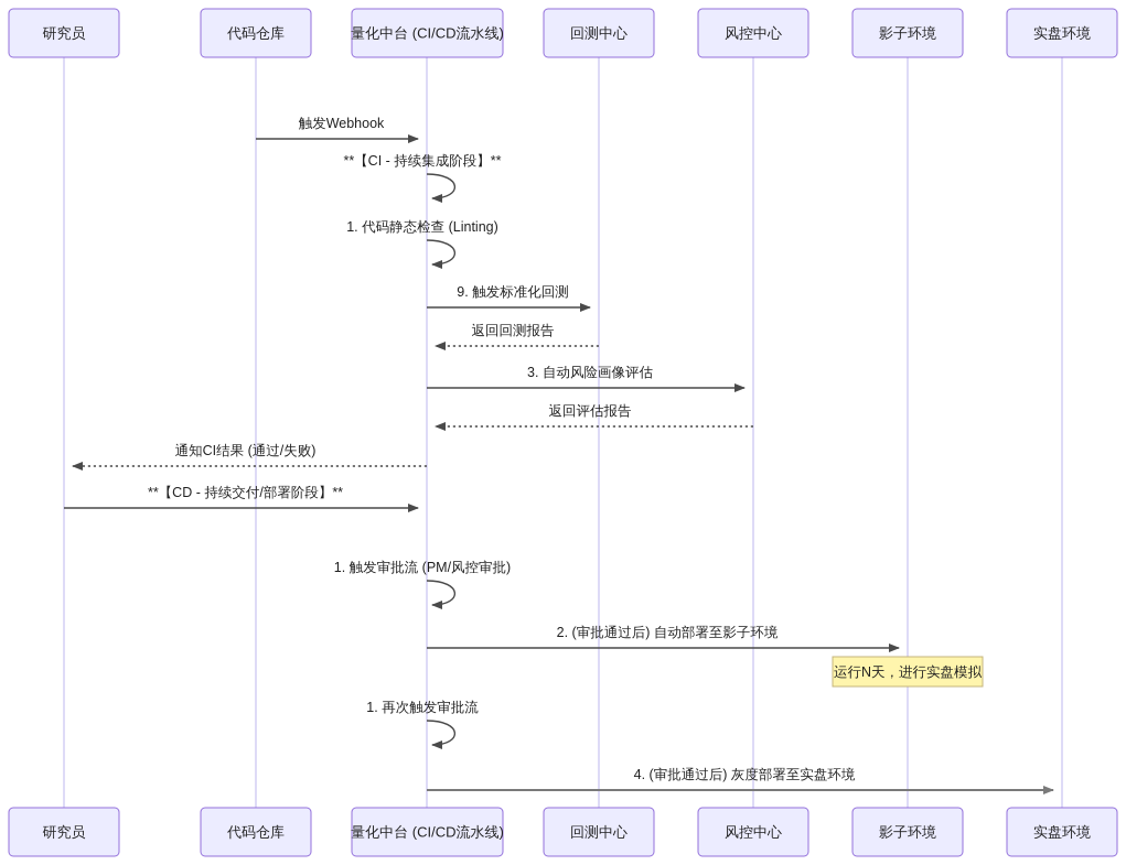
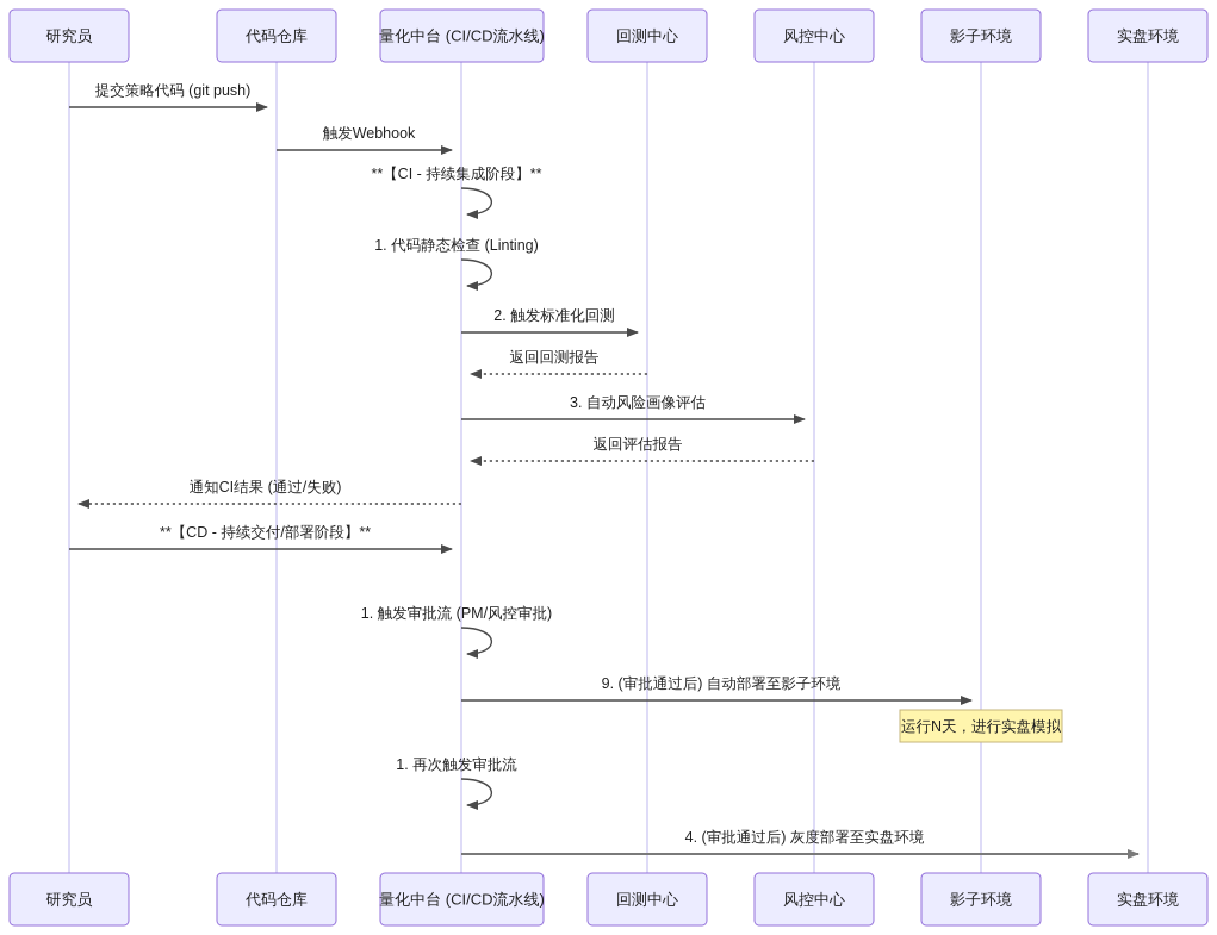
+ 提交策略代码 (git push)
  触发Webhook
  **【CI - 持续集成阶段】**
  1. 代码静态检查 (Linting)
- 9. 触发标准化回测
+ 2. 触发标准化回测
  返回回测报告
  3. 自动风险画像评估
  返回评估报告
  通知CI结果 (通过/失败)
  **【CD - 持续交付/部署阶段】**
  1. 触发审批流 (PM/风控审批)
- 2. (审批通过后) 自动部署至影子环境
+ 9. (审批通过后) 自动部署至影子环境
  1. 再次触发审批流
  4. (审批通过后) 灰度部署至实盘环境
  运行N天，进行实盘模拟
  研究员
  代码仓库
  量化中台 (CI/CD流水线)
  回测中心
  风控中心
  影子环境
  实盘环境
  研究员
  代码仓库
  量化中台 (CI/CD流水线)
  回测中心
  风控中心
  影子环境
  实盘环境
